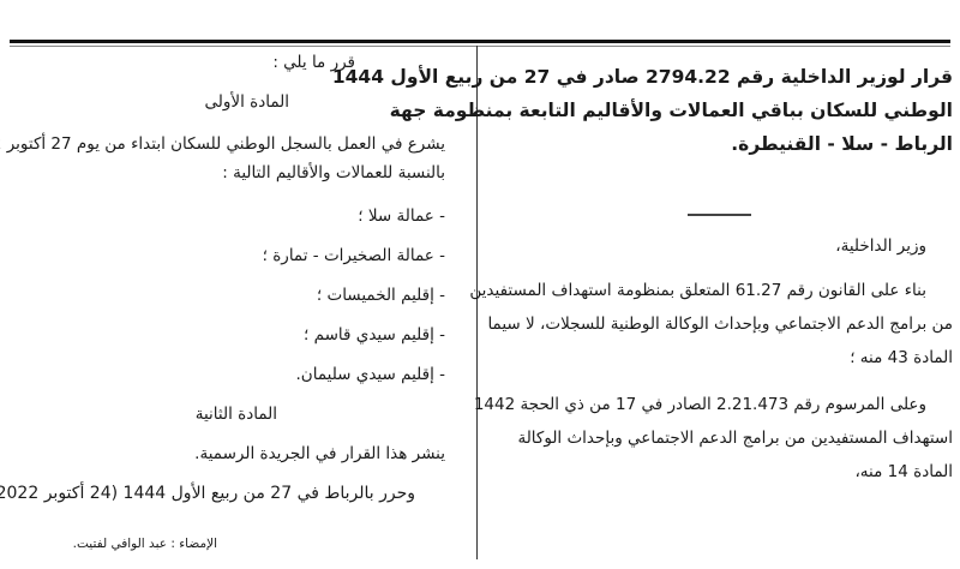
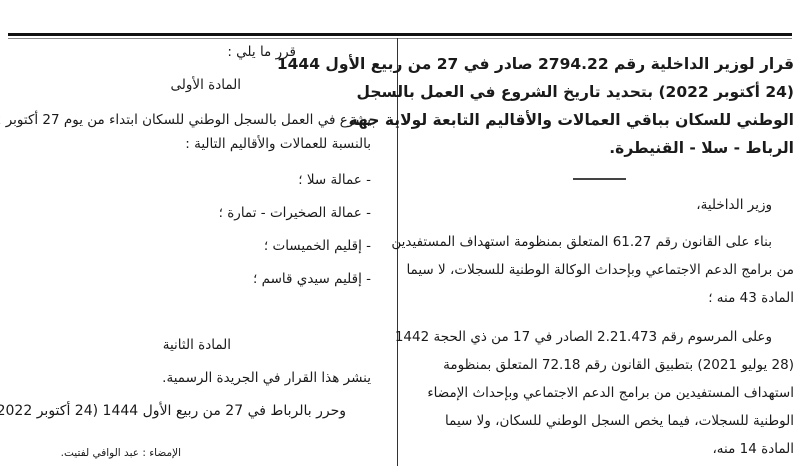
  قرار لوزير الداخلية رقم 2794.22 صادر في 27 من ربيع الأول 1444
+ (24 أكتوبر 2022) بتحديد تاريخ الشروع في العمل بالسجل
- الوطني للسكان بباقي العمالات والأقاليم التابعة بمنظومة جهة
+ الوطني للسكان بباقي العمالات والأقاليم التابعة لولاية جهة
  الرباط - سلا - القنيطرة.
  وزير الداخلية،
  بناء على القانون رقم 61.27 المتعلق بمنظومة استهداف المستفيدين
  من برامج الدعم الاجتماعي وبإحداث الوكالة الوطنية للسجلات، لا سيما
  المادة 43 منه ؛
  وعلى المرسوم رقم 2.21.473 الصادر في 17 من ذي الحجة 1442
+ (28 يوليو 2021) بتطبيق القانون رقم 72.18 المتعلق بمنظومة
- استهداف المستفيدين من برامج الدعم الاجتماعي وبإحداث الوكالة
+ استهداف المستفيدين من برامج الدعم الاجتماعي وبإحداث الإمضاء
+ الوطنية للسجلات، فيما يخص السجل الوطني للسكان، ولا سيما
  المادة 14 منه،
  قرر ما يلي :
  المادة الأولى
  يشرع في العمل بالسجل الوطني للسكان ابتداء من يوم 27 أكتوبر
  بالنسبة للعمالات والأقاليم التالية :
  - عمالة سلا ؛
  - عمالة الصخيرات - تمارة ؛
  - إقليم الخميسات ؛
  - إقليم سيدي قاسم ؛
- - إقليم سيدي سليمان.
  المادة الثانية
  ينشر هذا القرار في الجريدة الرسمية.
  وحرر بالرباط في 27 من ربيع الأول 1444 (24 أكتوبر 2022
  الإمضاء : عبد الوافي لفتيت.
